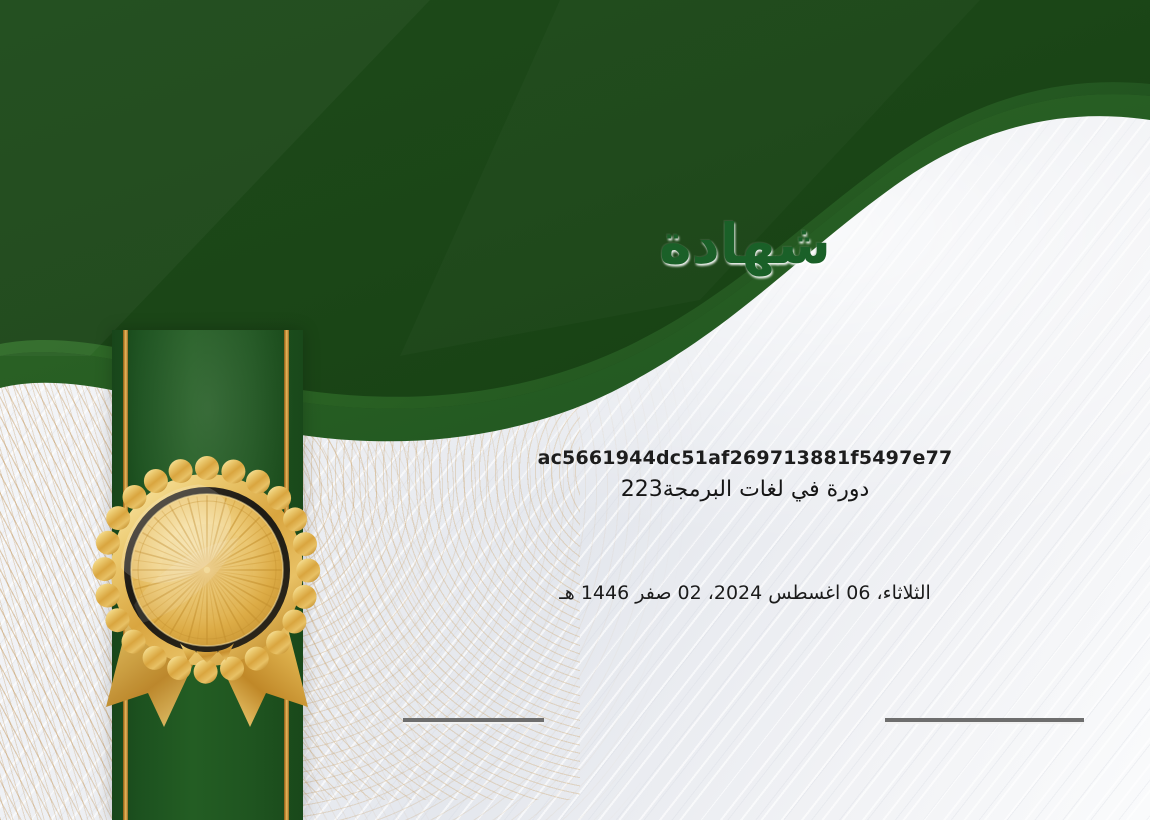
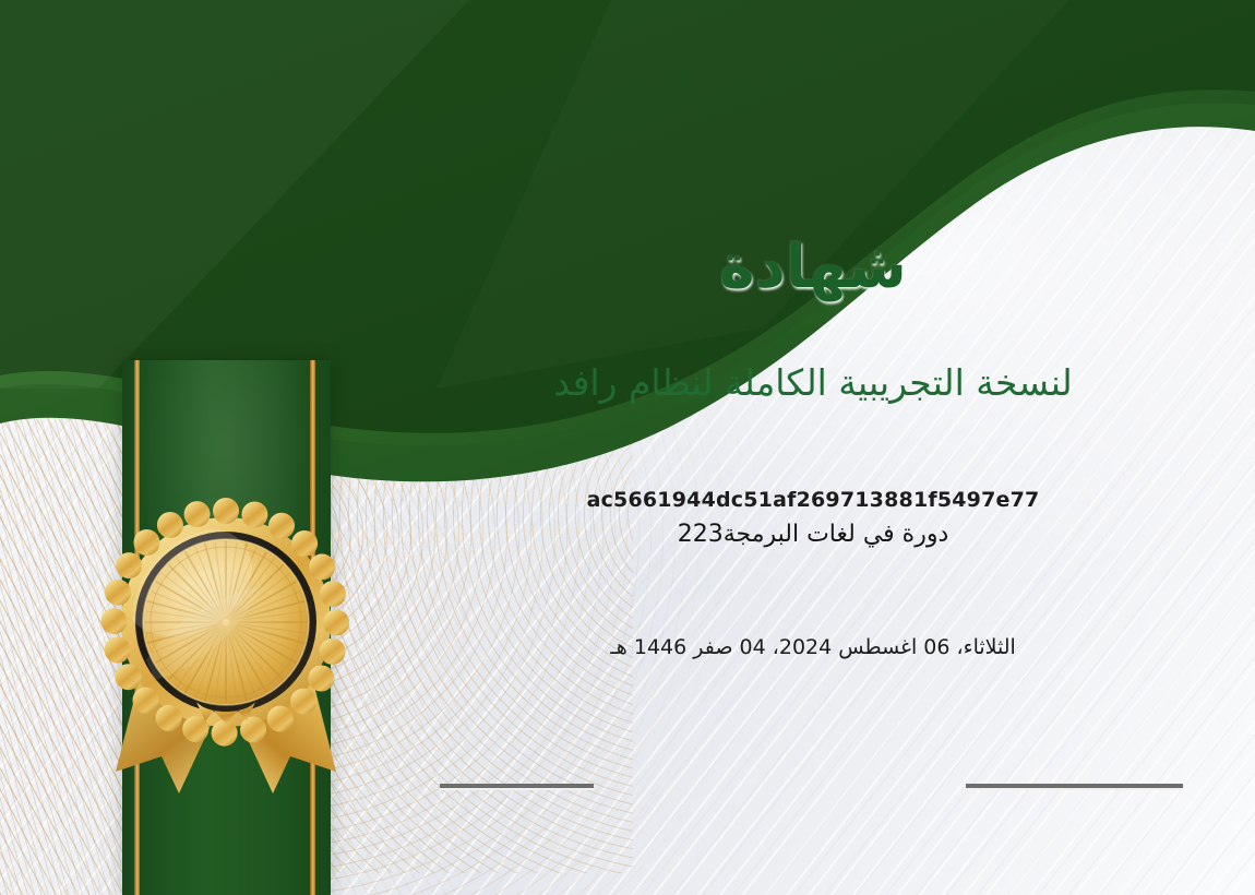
  شهادة
+ لنسخة التجريبية الكاملة لنظام رافد
  ac5661944dc51af269713881f5497e77
  دورة في لغات البرمجة223
- الثلاثاء، 06 اغسطس 2024، 02 صفر 1446 هـ
+ الثلاثاء، 06 اغسطس 2024، 04 صفر 1446 هـ
